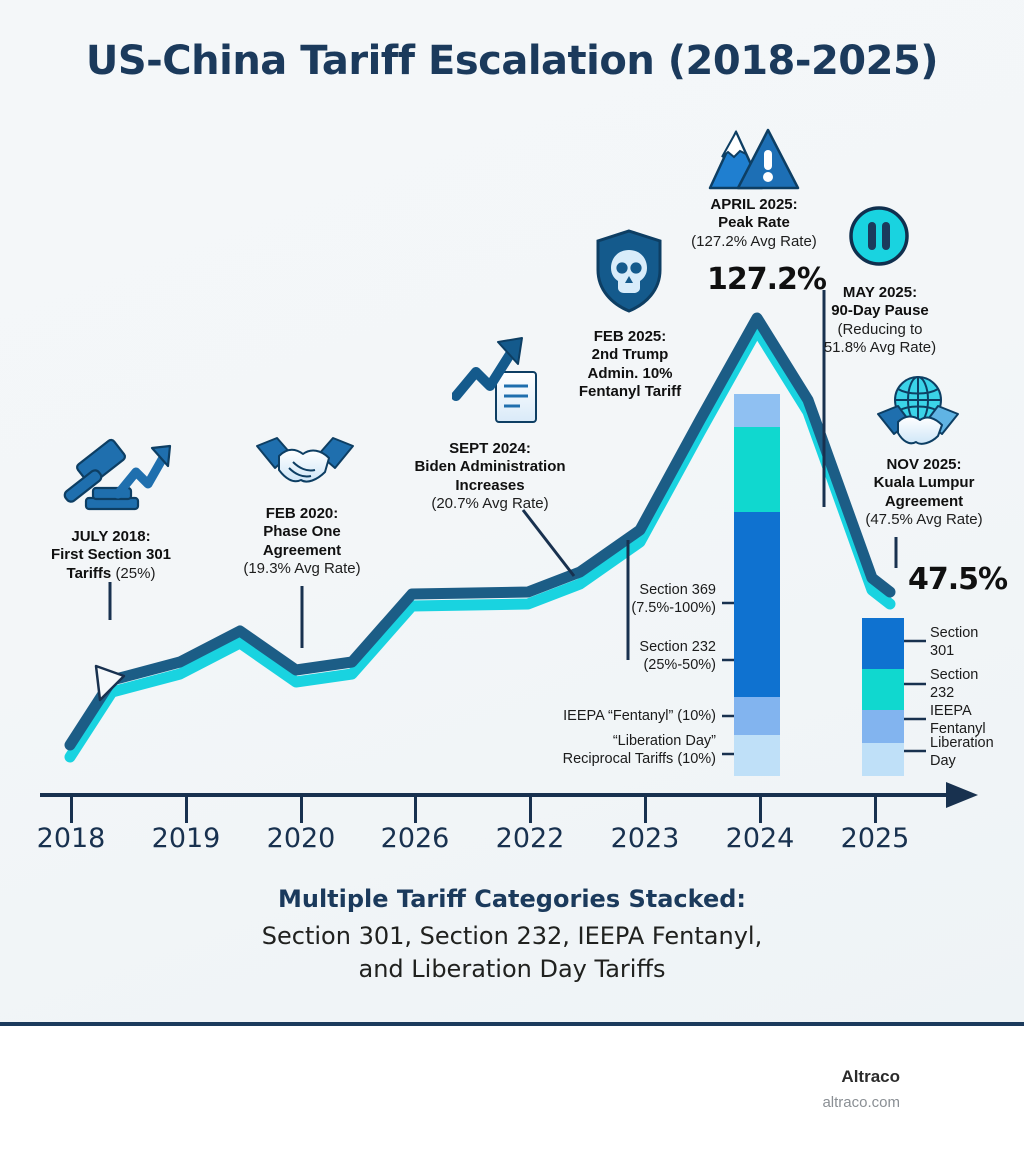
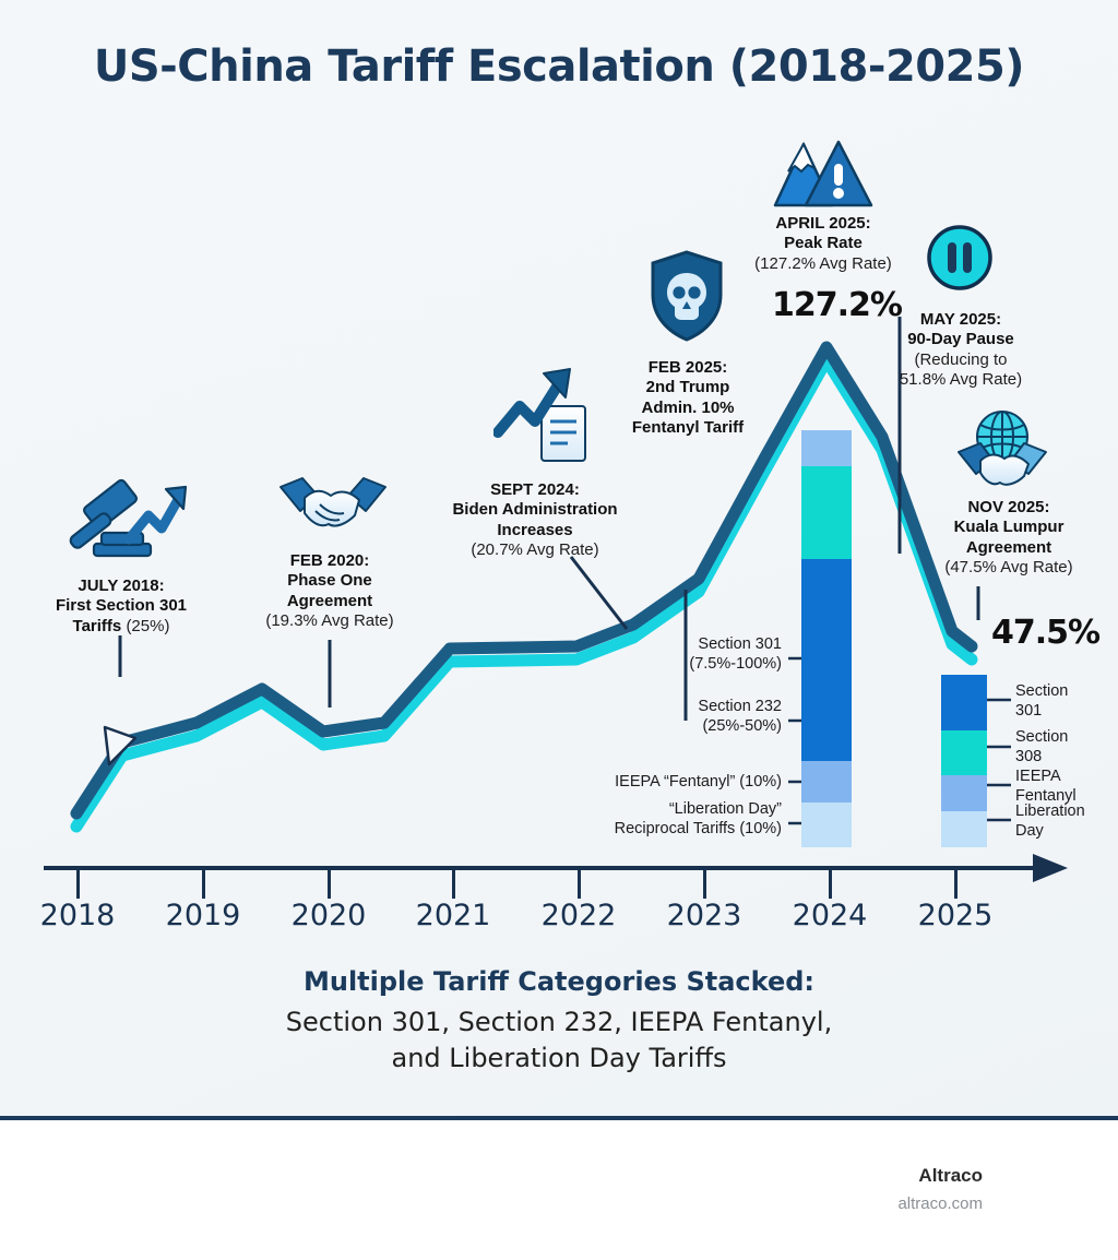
  US-China Tariff Escalation (2018-2025)
  JULY 2018:
  First Section 301
  Tariffs (25%)
  FEB 2020:
  Phase One
  Agreement
  (19.3% Avg Rate)
  SEPT 2024:
  Biden Administration
  Increases
  (20.7% Avg Rate)
  FEB 2025:
  2nd Trump
  Admin. 10%
  Fentanyl Tariff
  APRIL 2025:
  Peak Rate
  (127.2% Avg Rate)
  MAY 2025:
  90-Day Pause
  (Reducing to
  51.8% Avg Rate)
  NOV 2025:
  Kuala Lumpur
  Agreement
  (47.5% Avg Rate)
  127.2%
  47.5%
- Section 369
+ Section 301
  (7.5%-100%)
  Section 232
  (25%-50%)
  IEEPA “Fentanyl” (10%)
  “Liberation Day”
  Reciprocal Tariffs (10%)
  Section
  301
  Section
- 232
+ 308
  IEEPA
  Fentanyl
  Liberation
  Day
  2018
  2019
  2020
- 2026
+ 2021
  2022
  2023
  2024
  2025
  Multiple Tariff Categories Stacked:
  Section 301, Section 232, IEEPA Fentanyl,
  and Liberation Day Tariffs
  Altraco
  altraco.com
